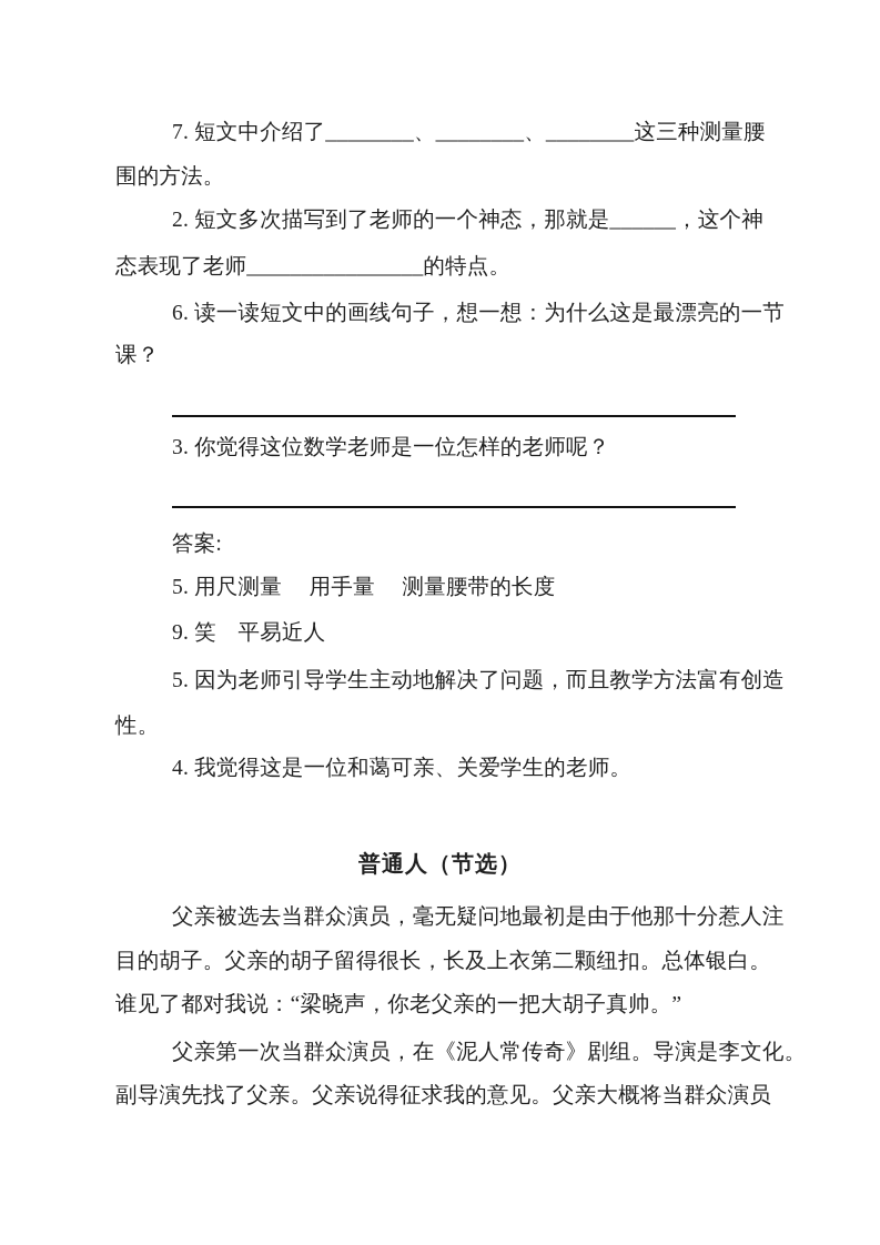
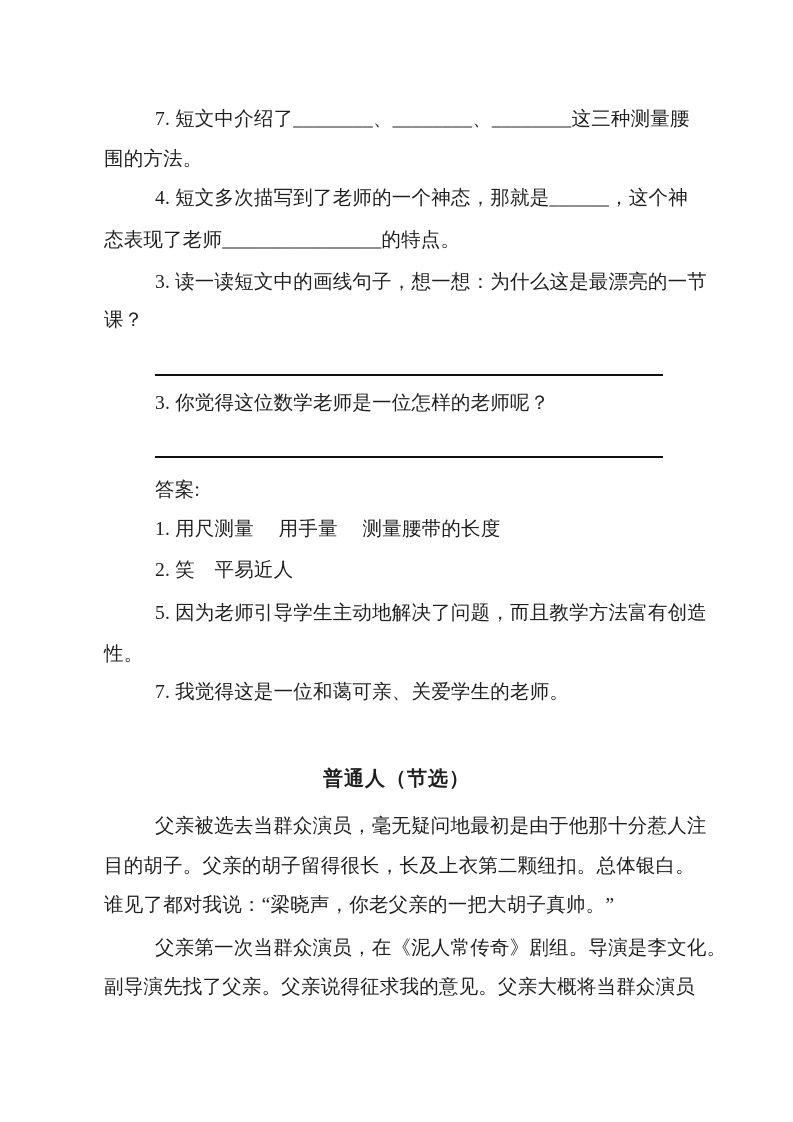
  7. 短文中介绍了________、________、________这三种测量腰
  围的方法。
- 2. 短文多次描写到了老师的一个神态，那就是______，这个神
+ 4. 短文多次描写到了老师的一个神态，那就是______，这个神
  态表现了老师________________的特点。
- 6. 读一读短文中的画线句子，想一想：为什么这是最漂亮的一节
+ 3. 读一读短文中的画线句子，想一想：为什么这是最漂亮的一节
  课？
  3. 你觉得这位数学老师是一位怎样的老师呢？
  答案:
- 5. 用尺测量 用手量 测量腰带的长度
+ 1. 用尺测量 用手量 测量腰带的长度
- 9. 笑 平易近人
+ 2. 笑 平易近人
  5. 因为老师引导学生主动地解决了问题，而且教学方法富有创造
  性。
- 4. 我觉得这是一位和蔼可亲、关爱学生的老师。
+ 7. 我觉得这是一位和蔼可亲、关爱学生的老师。
  普通人（节选）
  父亲被选去当群众演员，毫无疑问地最初是由于他那十分惹人注
  目的胡子。父亲的胡子留得很长，长及上衣第二颗纽扣。总体银白。
  谁见了都对我说：“梁晓声，你老父亲的一把大胡子真帅。”
  父亲第一次当群众演员，在《泥人常传奇》剧组。导演是李文化。
  副导演先找了父亲。父亲说得征求我的意见。父亲大概将当群众演员
